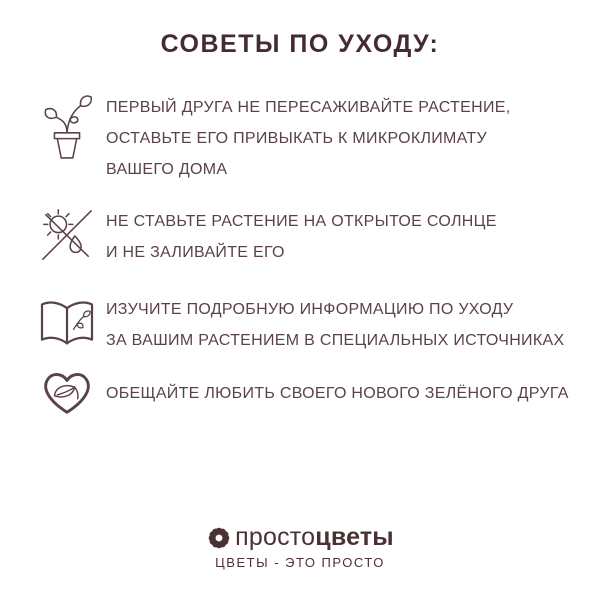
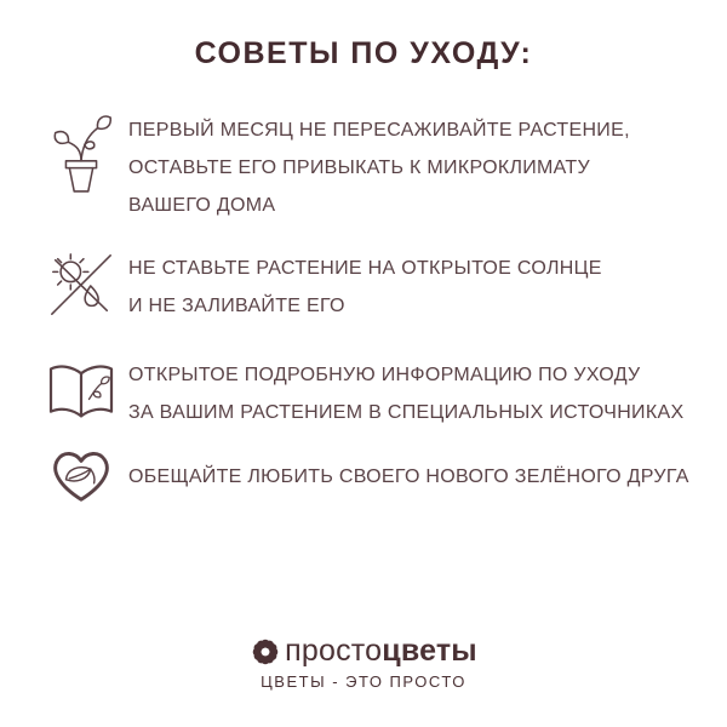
  СОВЕТЫ ПО УХОДУ:
- ПЕРВЫЙ ДРУГА НЕ ПЕРЕСАЖИВАЙТЕ РАСТЕНИЕ,
+ ПЕРВЫЙ МЕСЯЦ НЕ ПЕРЕСАЖИВАЙТЕ РАСТЕНИЕ,
  ОСТАВЬТЕ ЕГО ПРИВЫКАТЬ К МИКРОКЛИМАТУ
  ВАШЕГО ДОМА
  НЕ СТАВЬТЕ РАСТЕНИЕ НА ОТКРЫТОЕ СОЛНЦЕ
  И НЕ ЗАЛИВАЙТЕ ЕГО
- ИЗУЧИТЕ ПОДРОБНУЮ ИНФОРМАЦИЮ ПО УХОДУ
+ ОТКРЫТОЕ ПОДРОБНУЮ ИНФОРМАЦИЮ ПО УХОДУ
  ЗА ВАШИМ РАСТЕНИЕМ В СПЕЦИАЛЬНЫХ ИСТОЧНИКАХ
  ОБЕЩАЙТЕ ЛЮБИТЬ СВОЕГО НОВОГО ЗЕЛЁНОГО ДРУГА
  простоцветы
  ЦВЕТЫ - ЭТО ПРОСТО
